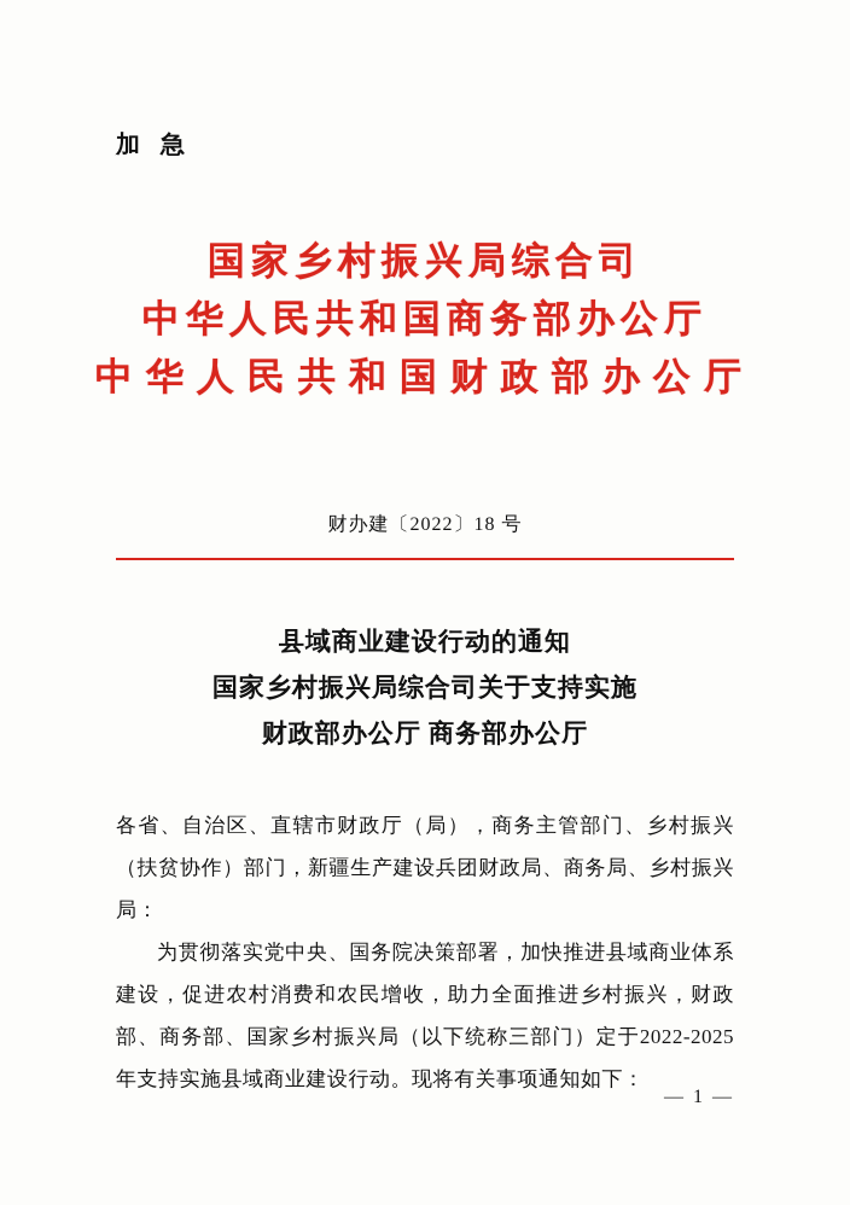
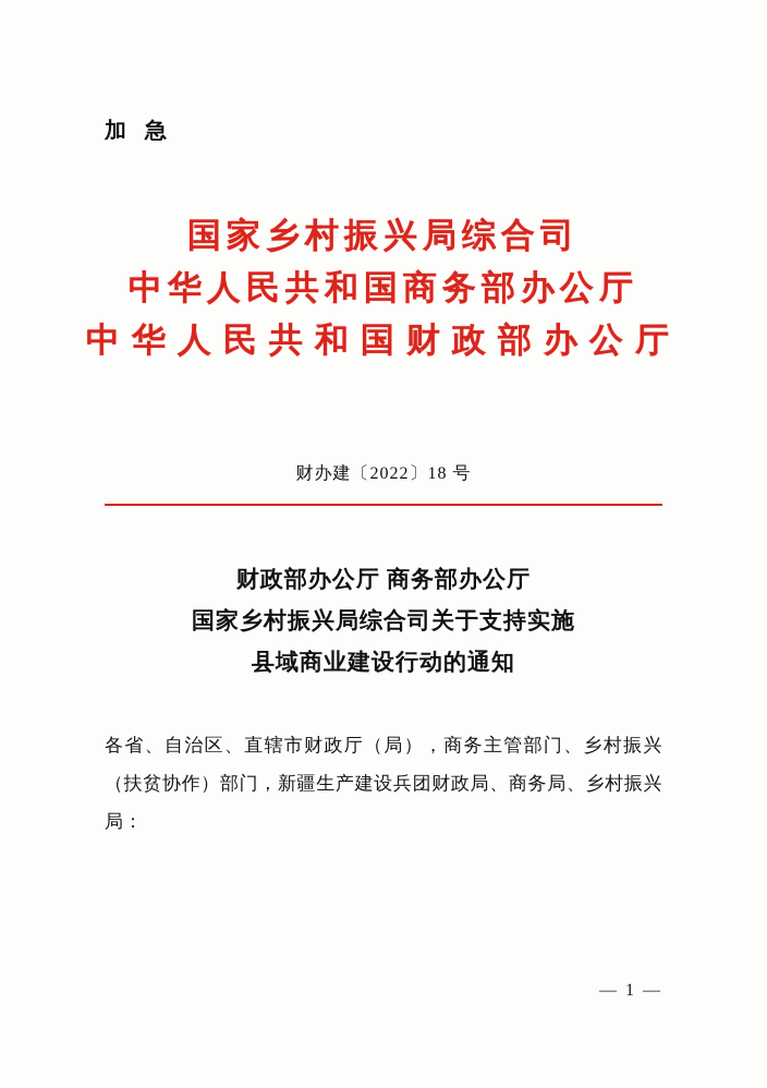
  加 急
  国家乡村振兴局综合司
  中华人民共和国商务部办公厅
  中华人民共和国财政部办公厅
  财办建〔2022〕18 号
- 县域商业建设行动的通知
+ 财政部办公厅 商务部办公厅
  国家乡村振兴局综合司关于支持实施
- 财政部办公厅 商务部办公厅
+ 县域商业建设行动的通知
  各省、自治区、直辖市财政厅（局），商务主管部门、乡村振兴（扶贫协作）部门，新疆生产建设兵团财政局、商务局、乡村振兴局：
- 为贯彻落实党中央、国务院决策部署，加快推进县域商业体系建设，促进农村消费和农民增收，助力全面推进乡村振兴，财政部、商务部、国家乡村振兴局（以下统称三部门）定于2022-2025年支持实施县域商业建设行动。现将有关事项通知如下：
  — 1 —
